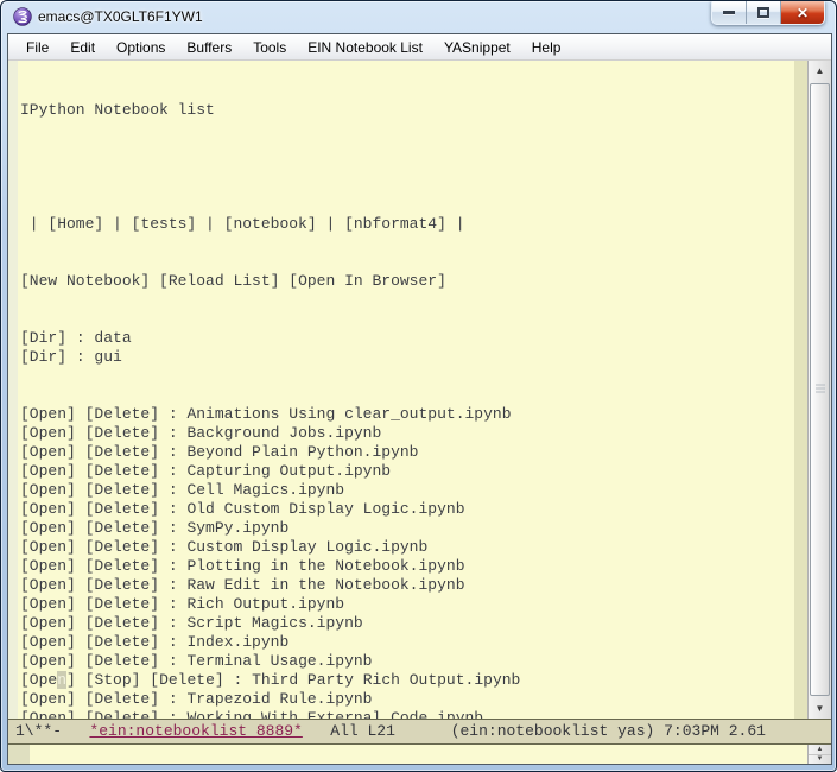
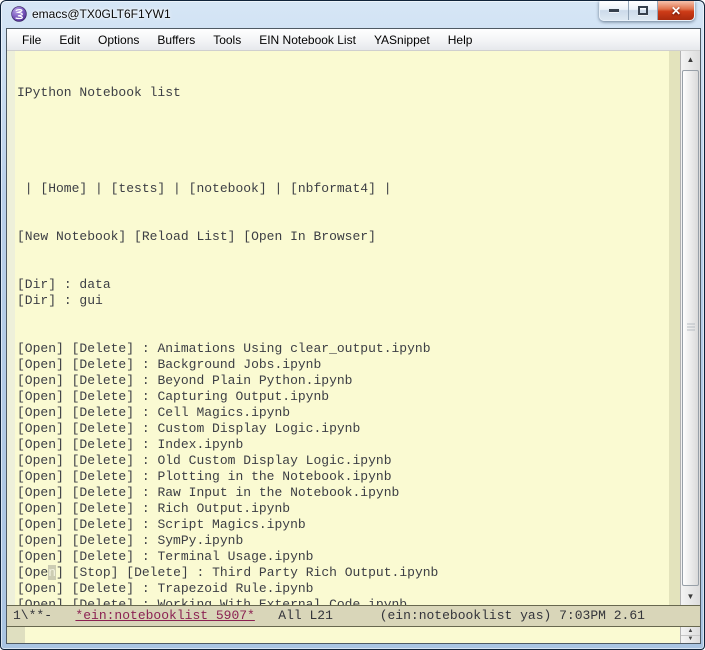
  emacs@TX0GLT6F1YW1
  ✕
  File
  Edit
  Options
  Buffers
  Tools
  EIN Notebook List
  YASnippet
  Help
  IPython Notebook list
  | [Home] | [tests] | [notebook] | [nbformat4] |
  [New Notebook] [Reload List] [Open In Browser]
  [Dir] : data
  [Dir] : gui
  [Open] [Delete] : Animations Using clear_output.ipynb
  [Open] [Delete] : Background Jobs.ipynb
  [Open] [Delete] : Beyond Plain Python.ipynb
  [Open] [Delete] : Capturing Output.ipynb
  [Open] [Delete] : Cell Magics.ipynb
- [Open] [Delete] : Old Custom Display Logic.ipynb
+ [Open] [Delete] : Custom Display Logic.ipynb
- [Open] [Delete] : SymPy.ipynb
+ [Open] [Delete] : Index.ipynb
- [Open] [Delete] : Custom Display Logic.ipynb
+ [Open] [Delete] : Old Custom Display Logic.ipynb
  [Open] [Delete] : Plotting in the Notebook.ipynb
- [Open] [Delete] : Raw Edit in the Notebook.ipynb
+ [Open] [Delete] : Raw Input in the Notebook.ipynb
  [Open] [Delete] : Rich Output.ipynb
  [Open] [Delete] : Script Magics.ipynb
- [Open] [Delete] : Index.ipynb
+ [Open] [Delete] : SymPy.ipynb
  [Open] [Delete] : Terminal Usage.ipynb
  [Open] [Stop] [Delete] : Third Party Rich Output.ipynb
  [Open] [Delete] : Trapezoid Rule.ipynb
  ▲
  ▼
- 1\**- *ein:notebooklist 8889* All L21 (ein:notebooklist yas) 7:03PM 2.61
+ 1\**- *ein:notebooklist 5907* All L21 (ein:notebooklist yas) 7:03PM 2.61
